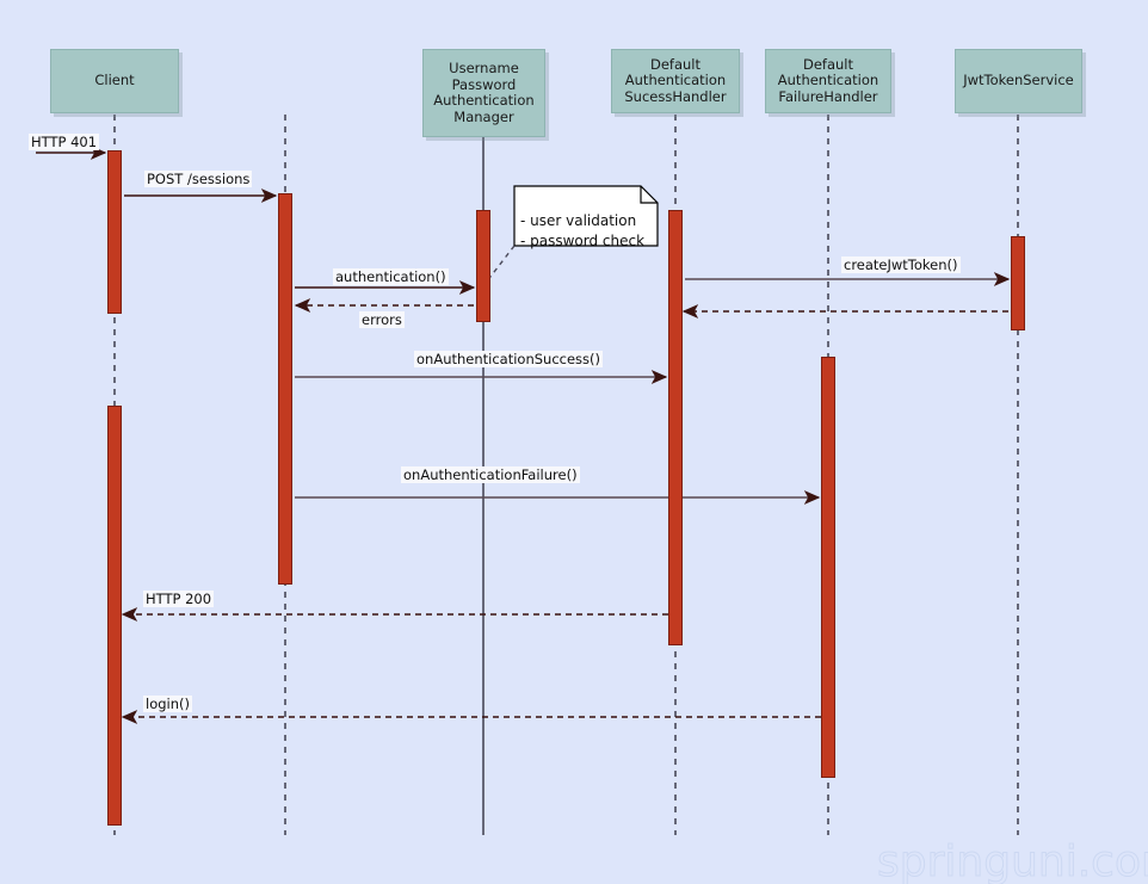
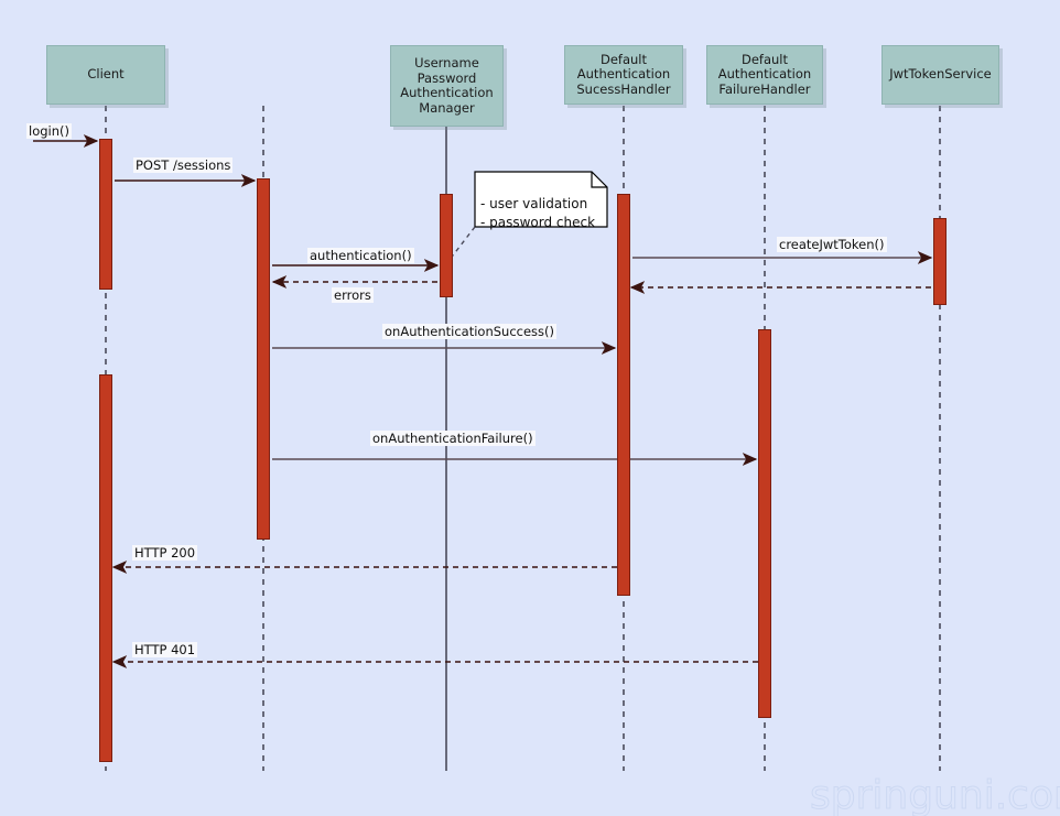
  Client
  Username
  Password
  Authentication
  Manager
  Default
  Authentication
  SucessHandler
  Default
  Authentication
  FailureHandler
  JwtTokenService
  - user validation
  - password check
- HTTP 401
+ login()
  POST /sessions
  authentication()
  errors
  createJwtToken()
  onAuthenticationSuccess()
  onAuthenticationFailure()
  HTTP 200
- login()
+ HTTP 401
